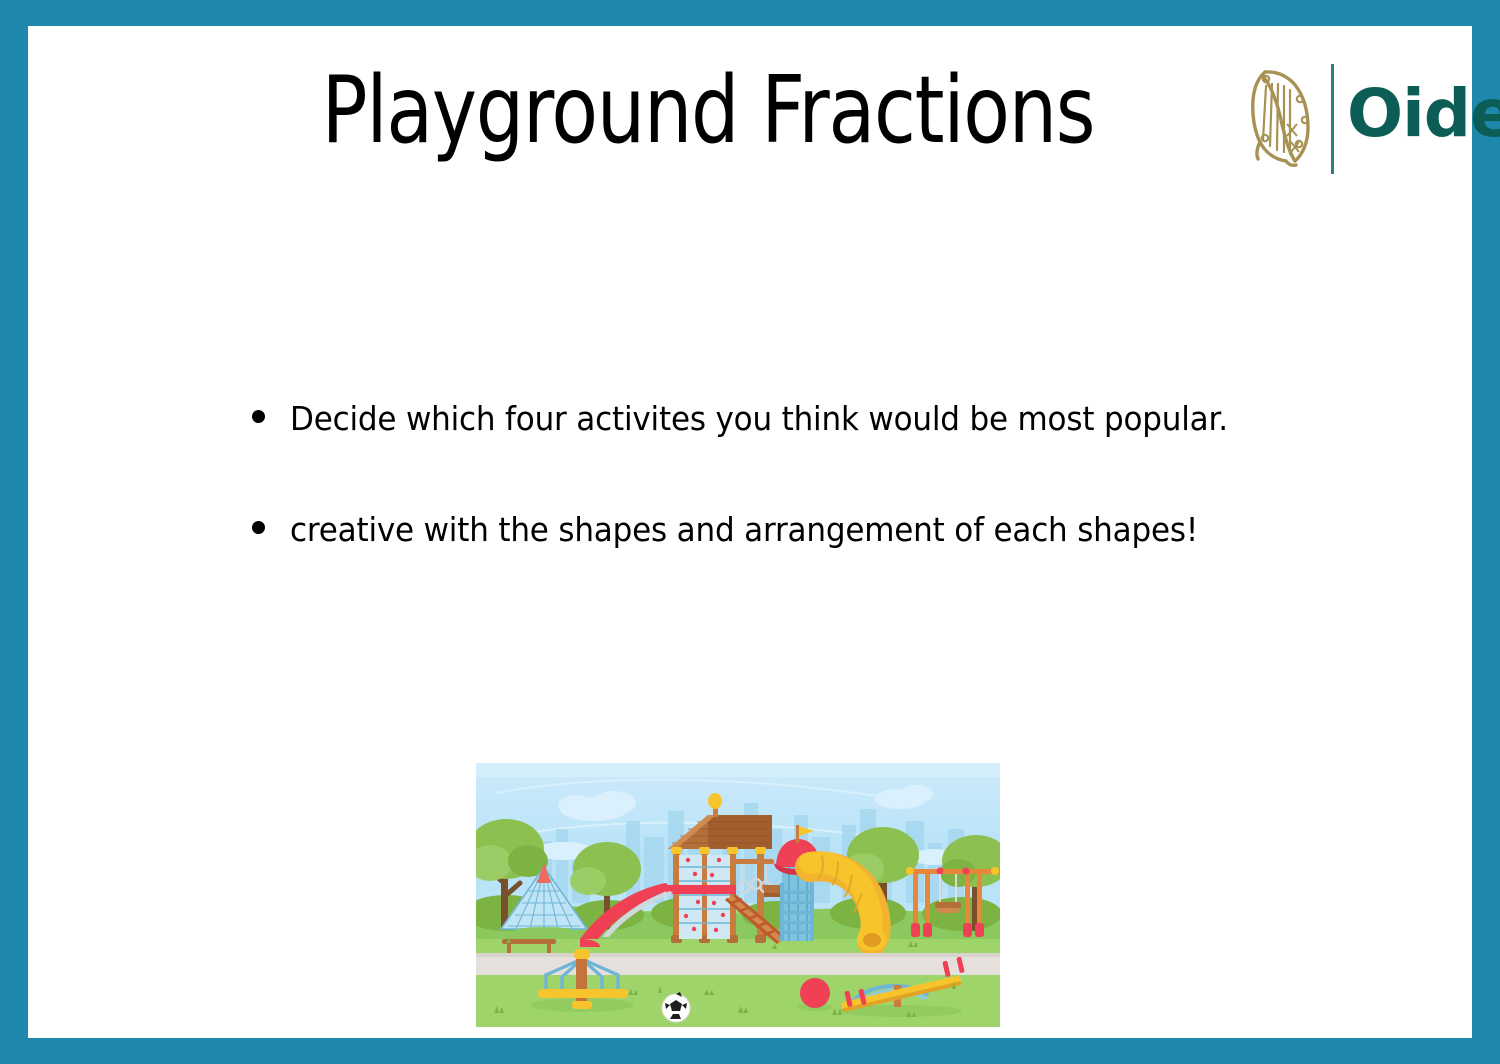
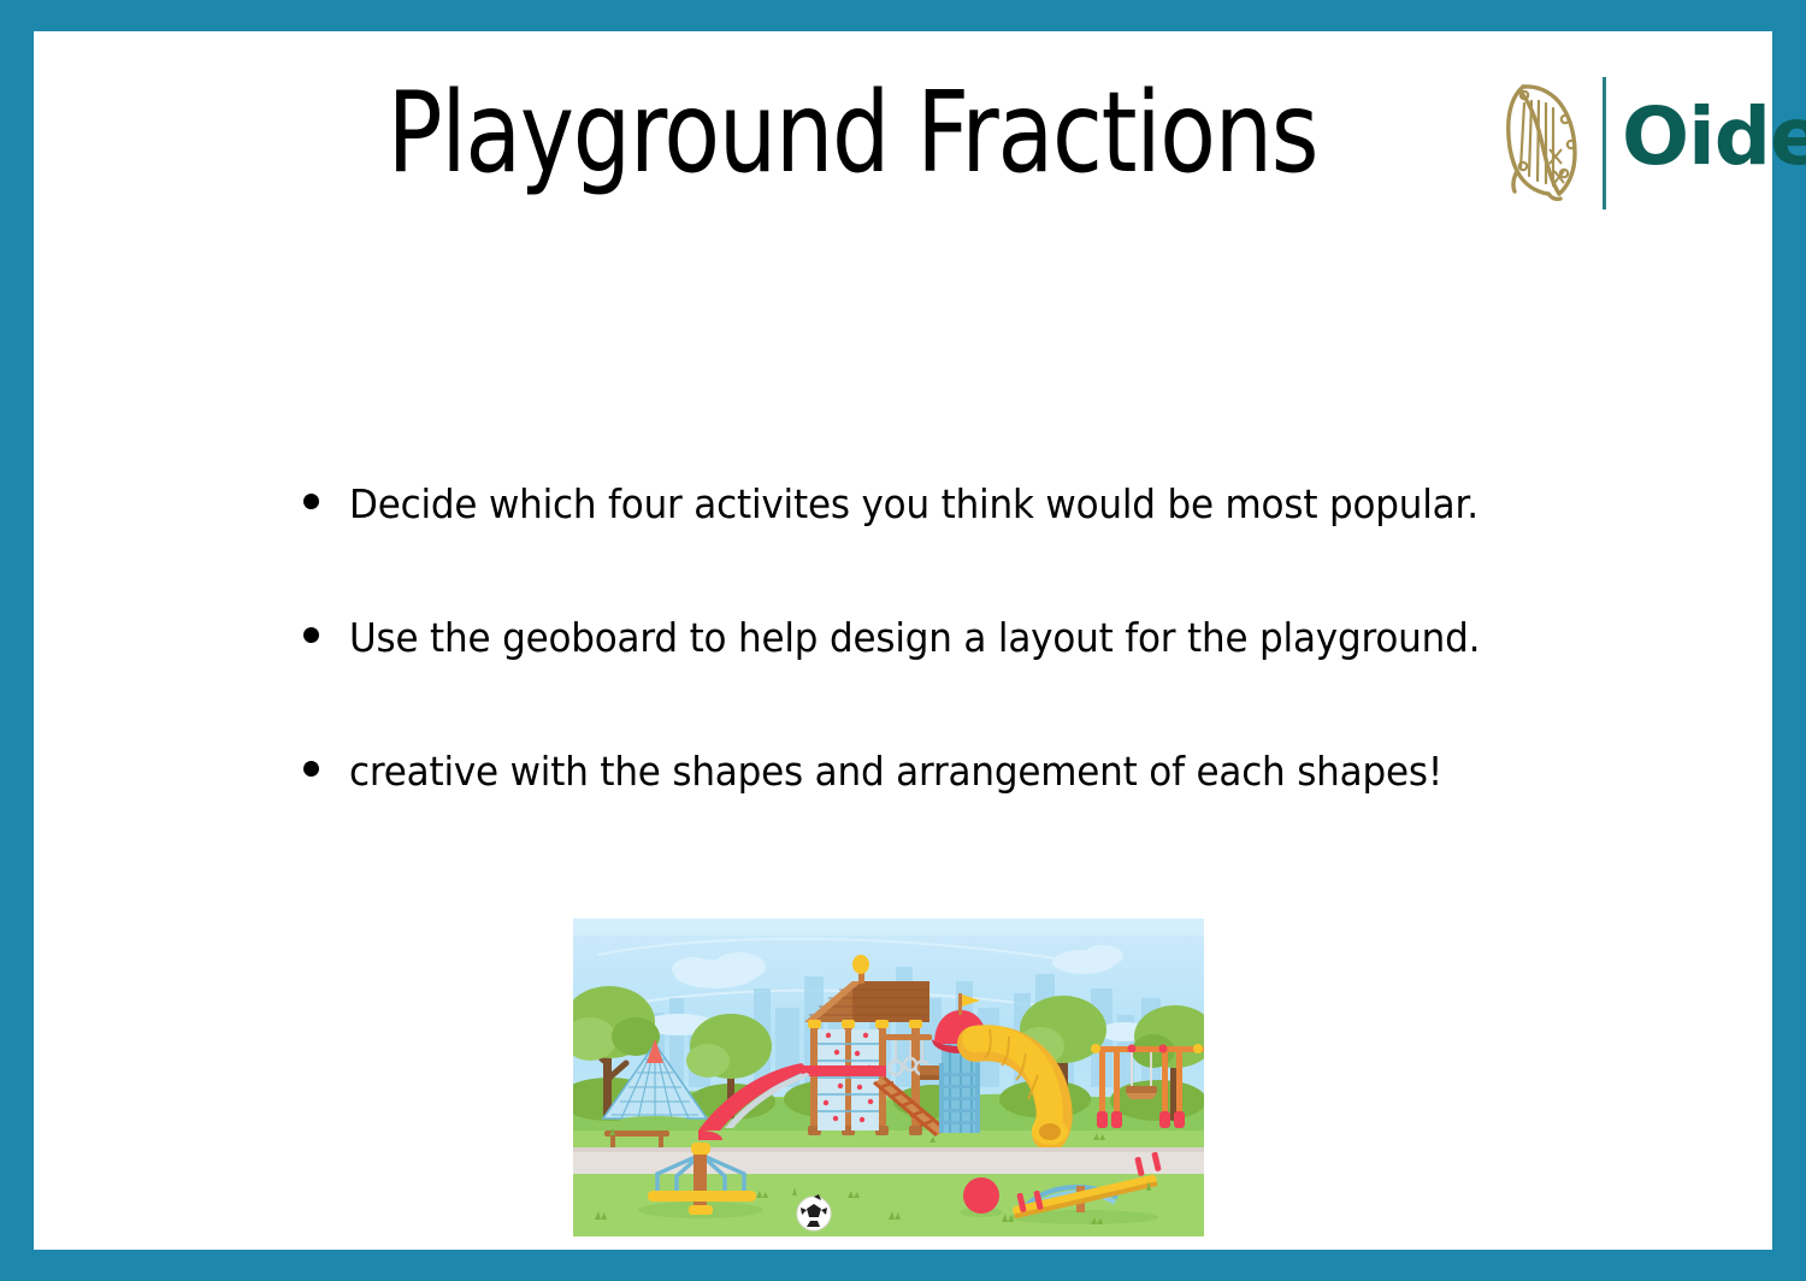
  Playground Fractions
  Oide
  Decide which four activites you think would be most popular.
+ Use the geoboard to help design a layout for the playground.
  creative with the shapes and arrangement of each shapes!
